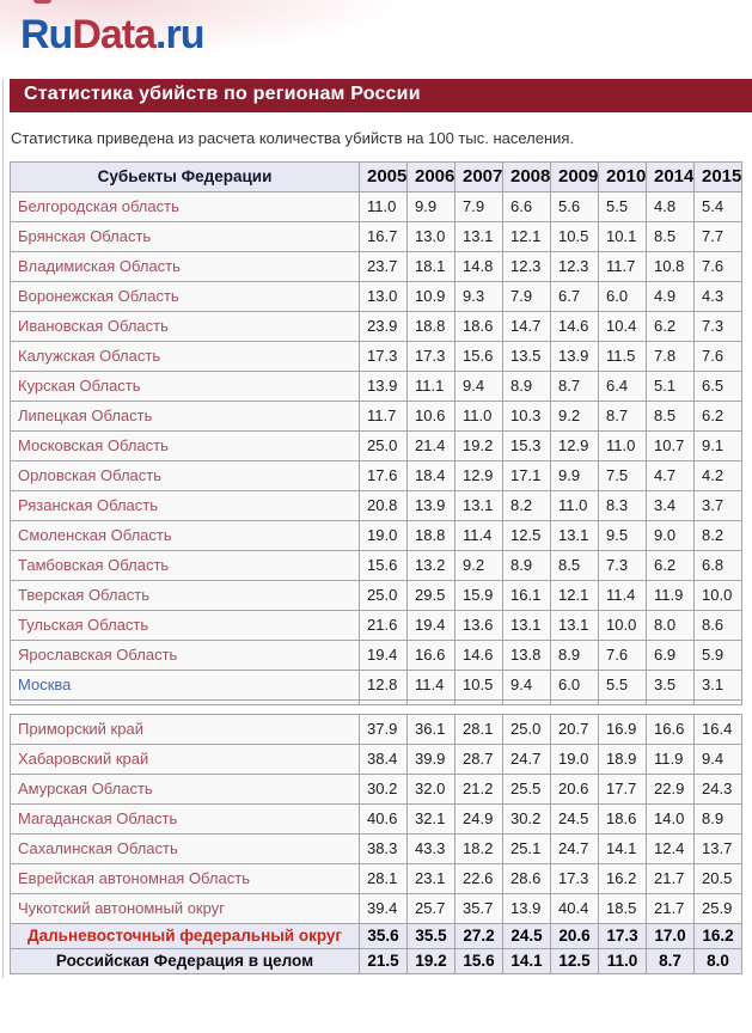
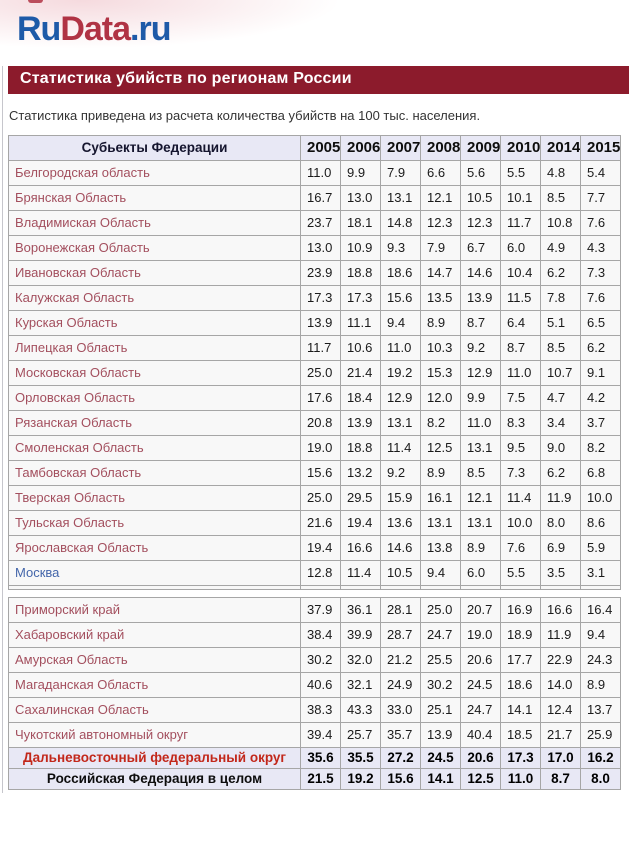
  RuData.ru
  Статистика убийств по регионам России
  Статистика приведена из расчета количества убийств на 100 тыс. населения.
  Субьекты Федерации	2005	2006	2007	2008	2009	2010	2014	2015
  Белгородская область	11.0	9.9	7.9	6.6	5.6	5.5	4.8	5.4
  Брянская Область	16.7	13.0	13.1	12.1	10.5	10.1	8.5	7.7
  Владимиская Область	23.7	18.1	14.8	12.3	12.3	11.7	10.8	7.6
  Воронежская Область	13.0	10.9	9.3	7.9	6.7	6.0	4.9	4.3
  Ивановская Область	23.9	18.8	18.6	14.7	14.6	10.4	6.2	7.3
  Калужская Область	17.3	17.3	15.6	13.5	13.9	11.5	7.8	7.6
  Курская Область	13.9	11.1	9.4	8.9	8.7	6.4	5.1	6.5
  Липецкая Область	11.7	10.6	11.0	10.3	9.2	8.7	8.5	6.2
  Московская Область	25.0	21.4	19.2	15.3	12.9	11.0	10.7	9.1
- Орловская Область	17.6	18.4	12.9	17.1	9.9	7.5	4.7	4.2
+ Орловская Область	17.6	18.4	12.9	12.0	9.9	7.5	4.7	4.2
  Рязанская Область	20.8	13.9	13.1	8.2	11.0	8.3	3.4	3.7
  Смоленская Область	19.0	18.8	11.4	12.5	13.1	9.5	9.0	8.2
  Тамбовская Область	15.6	13.2	9.2	8.9	8.5	7.3	6.2	6.8
  Тверская Область	25.0	29.5	15.9	16.1	12.1	11.4	11.9	10.0
  Тульская Область	21.6	19.4	13.6	13.1	13.1	10.0	8.0	8.6
  Ярославская Область	19.4	16.6	14.6	13.8	8.9	7.6	6.9	5.9
  Москва	12.8	11.4	10.5	9.4	6.0	5.5	3.5	3.1
  Приморский край	37.9	36.1	28.1	25.0	20.7	16.9	16.6	16.4
  Хабаровский край	38.4	39.9	28.7	24.7	19.0	18.9	11.9	9.4
  Амурская Область	30.2	32.0	21.2	25.5	20.6	17.7	22.9	24.3
  Магаданская Область	40.6	32.1	24.9	30.2	24.5	18.6	14.0	8.9
- Сахалинская Область	38.3	43.3	18.2	25.1	24.7	14.1	12.4	13.7
+ Сахалинская Область	38.3	43.3	33.0	25.1	24.7	14.1	12.4	13.7
- Еврейская автономная Область	28.1	23.1	22.6	28.6	17.3	16.2	21.7	20.5
  Чукотский автономный округ	39.4	25.7	35.7	13.9	40.4	18.5	21.7	25.9
  Дальневосточный федеральный округ	35.6	35.5	27.2	24.5	20.6	17.3	17.0	16.2
  Российская Федерация в целом	21.5	19.2	15.6	14.1	12.5	11.0	8.7	8.0
